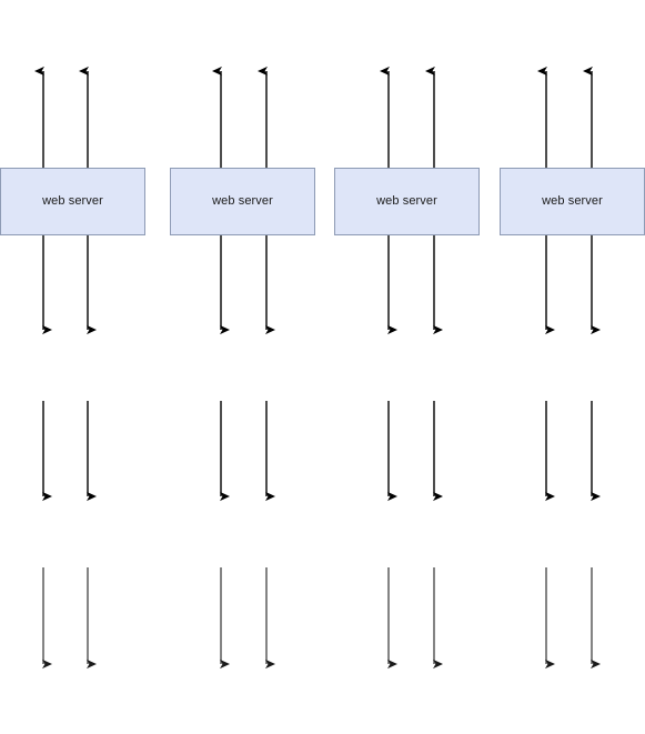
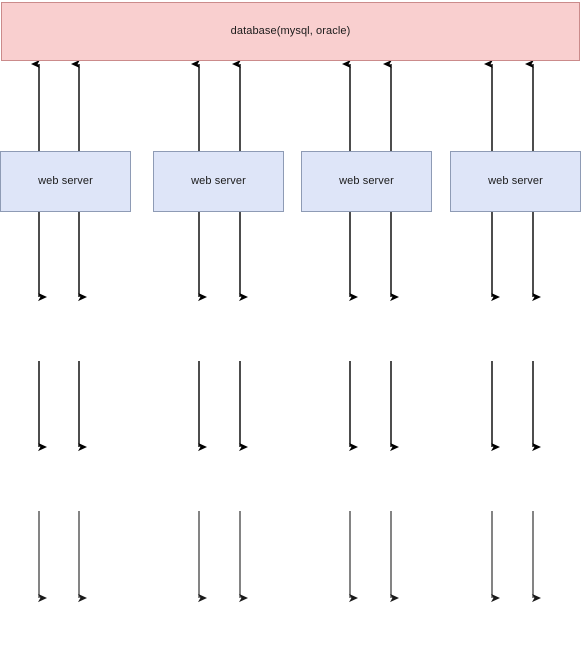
+ database(mysql, oracle)
  web server
  web server
  web server
  web server
